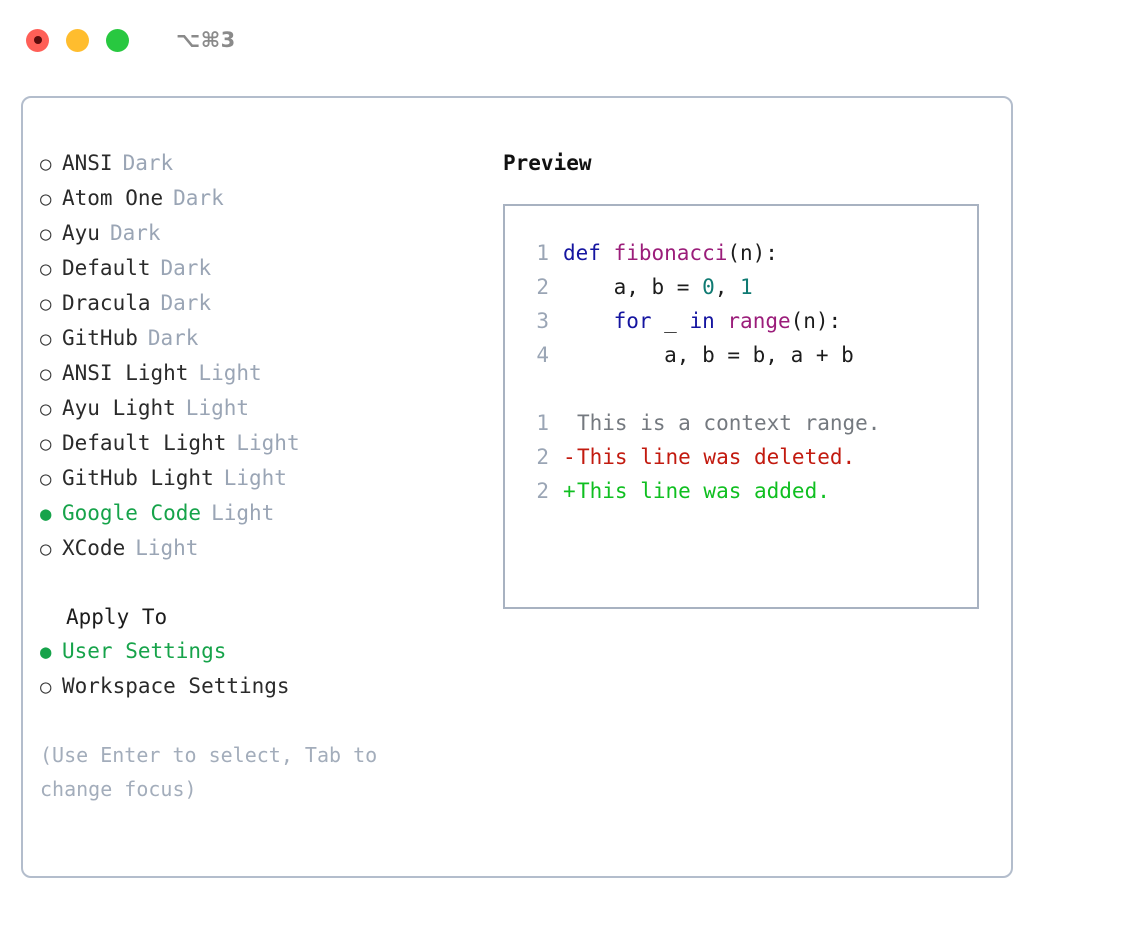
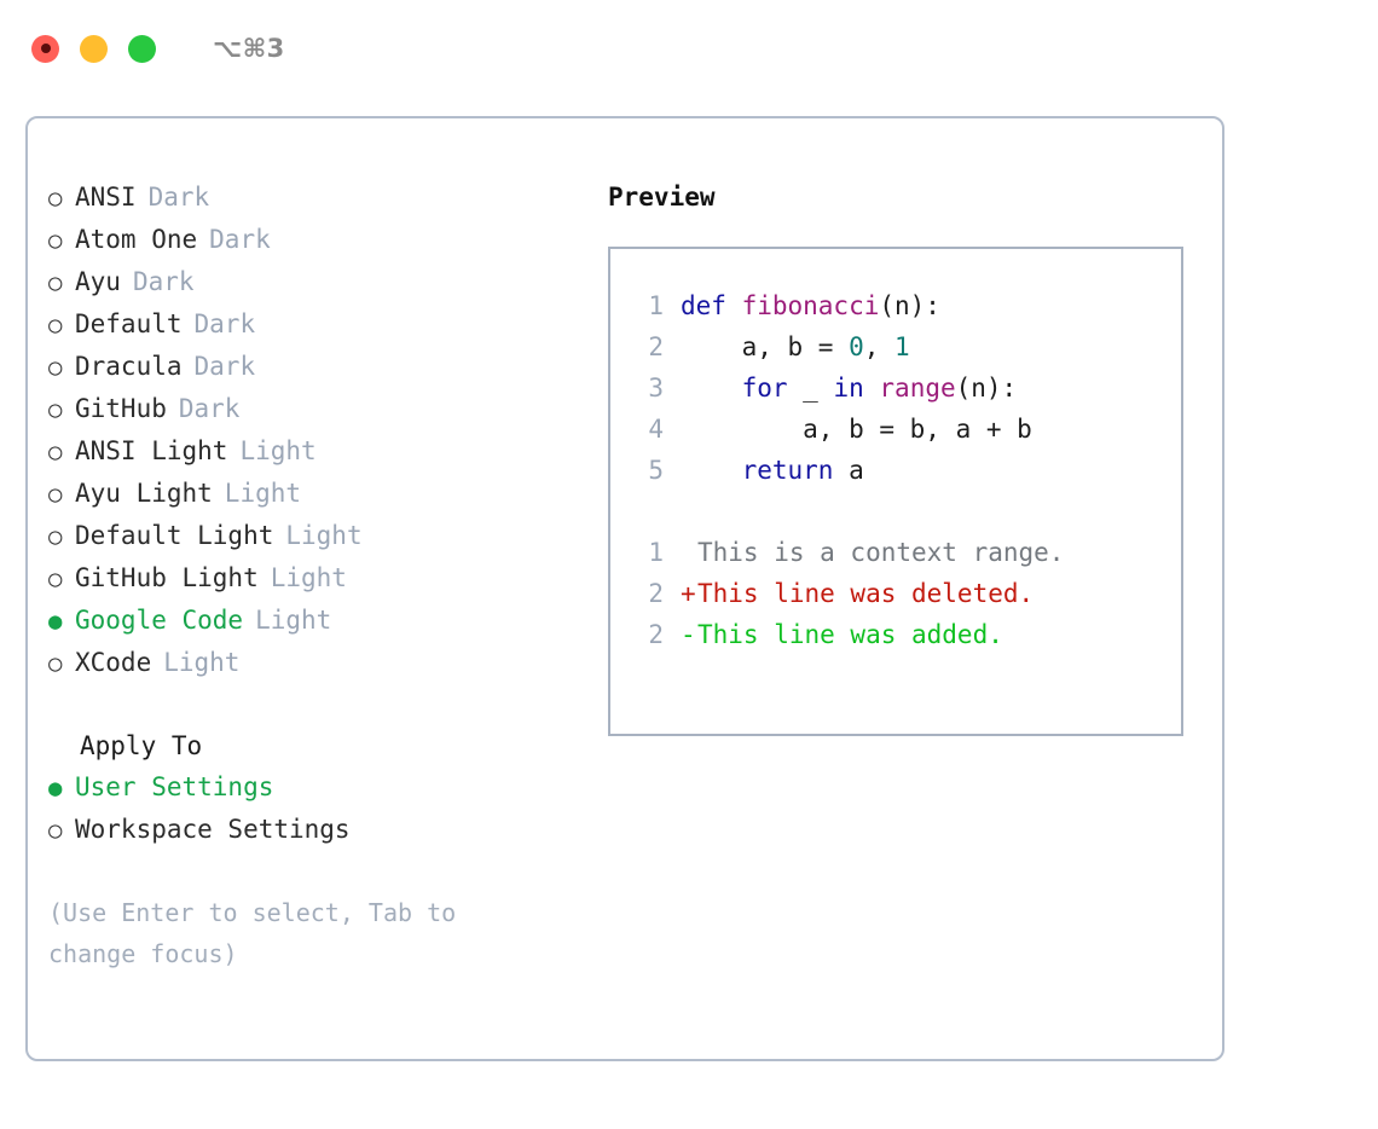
  ⌥⌘3
  ○
  ANSI
  Dark
  ○
  Atom One
  Dark
  ○
  Ayu
  Dark
  ○
  Default
  Dark
  ○
  Dracula
  Dark
  ○
  GitHub
  Dark
  ○
  ANSI Light
  Light
  ○
  Ayu Light
  Light
  ○
  Default Light
  Light
  ○
  GitHub Light
  Light
  ●
  Google Code
  Light
  ○
  XCode
  Light
  Apply To
  ●
  User Settings
  ○
  Workspace Settings
  (Use Enter to select, Tab to
  change focus)
  Preview
  1
  def fibonacci(n):
  2
  a, b = 0, 1
  3
  for _ in range(n):
  4
  a, b = b, a + b
+ 5
+ return a
  1
  This is a context range.
  2
- -
+ +
  This line was deleted.
  2
- +
+ -
  This line was added.
